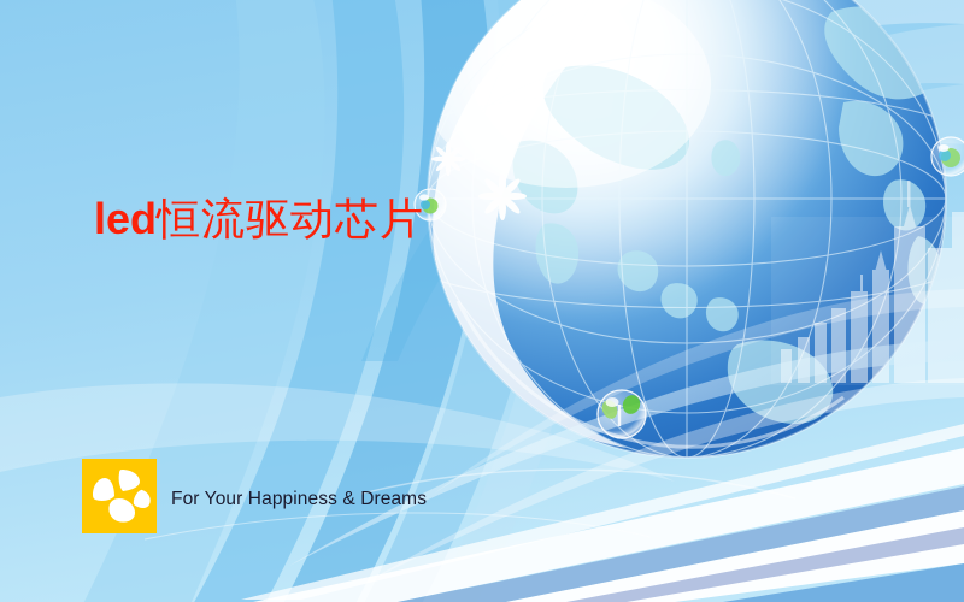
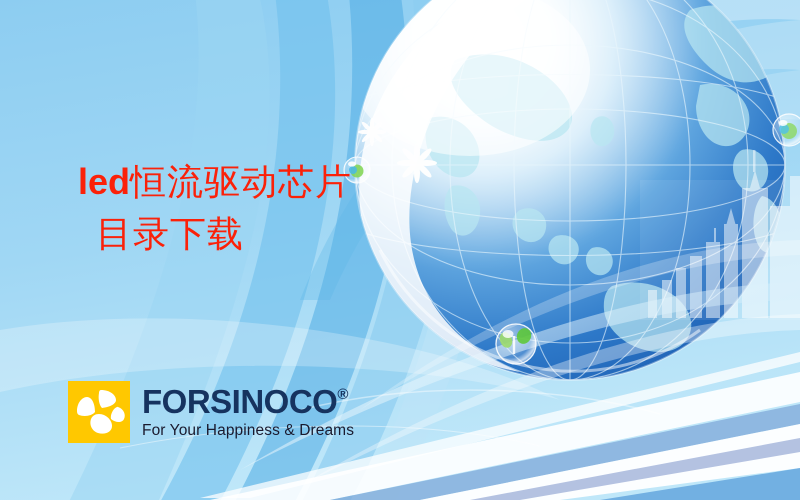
  led恒流驱动芯片
+ 目录下载
+ FORSINOCO
+ ®
  For Your Happiness & Dreams
